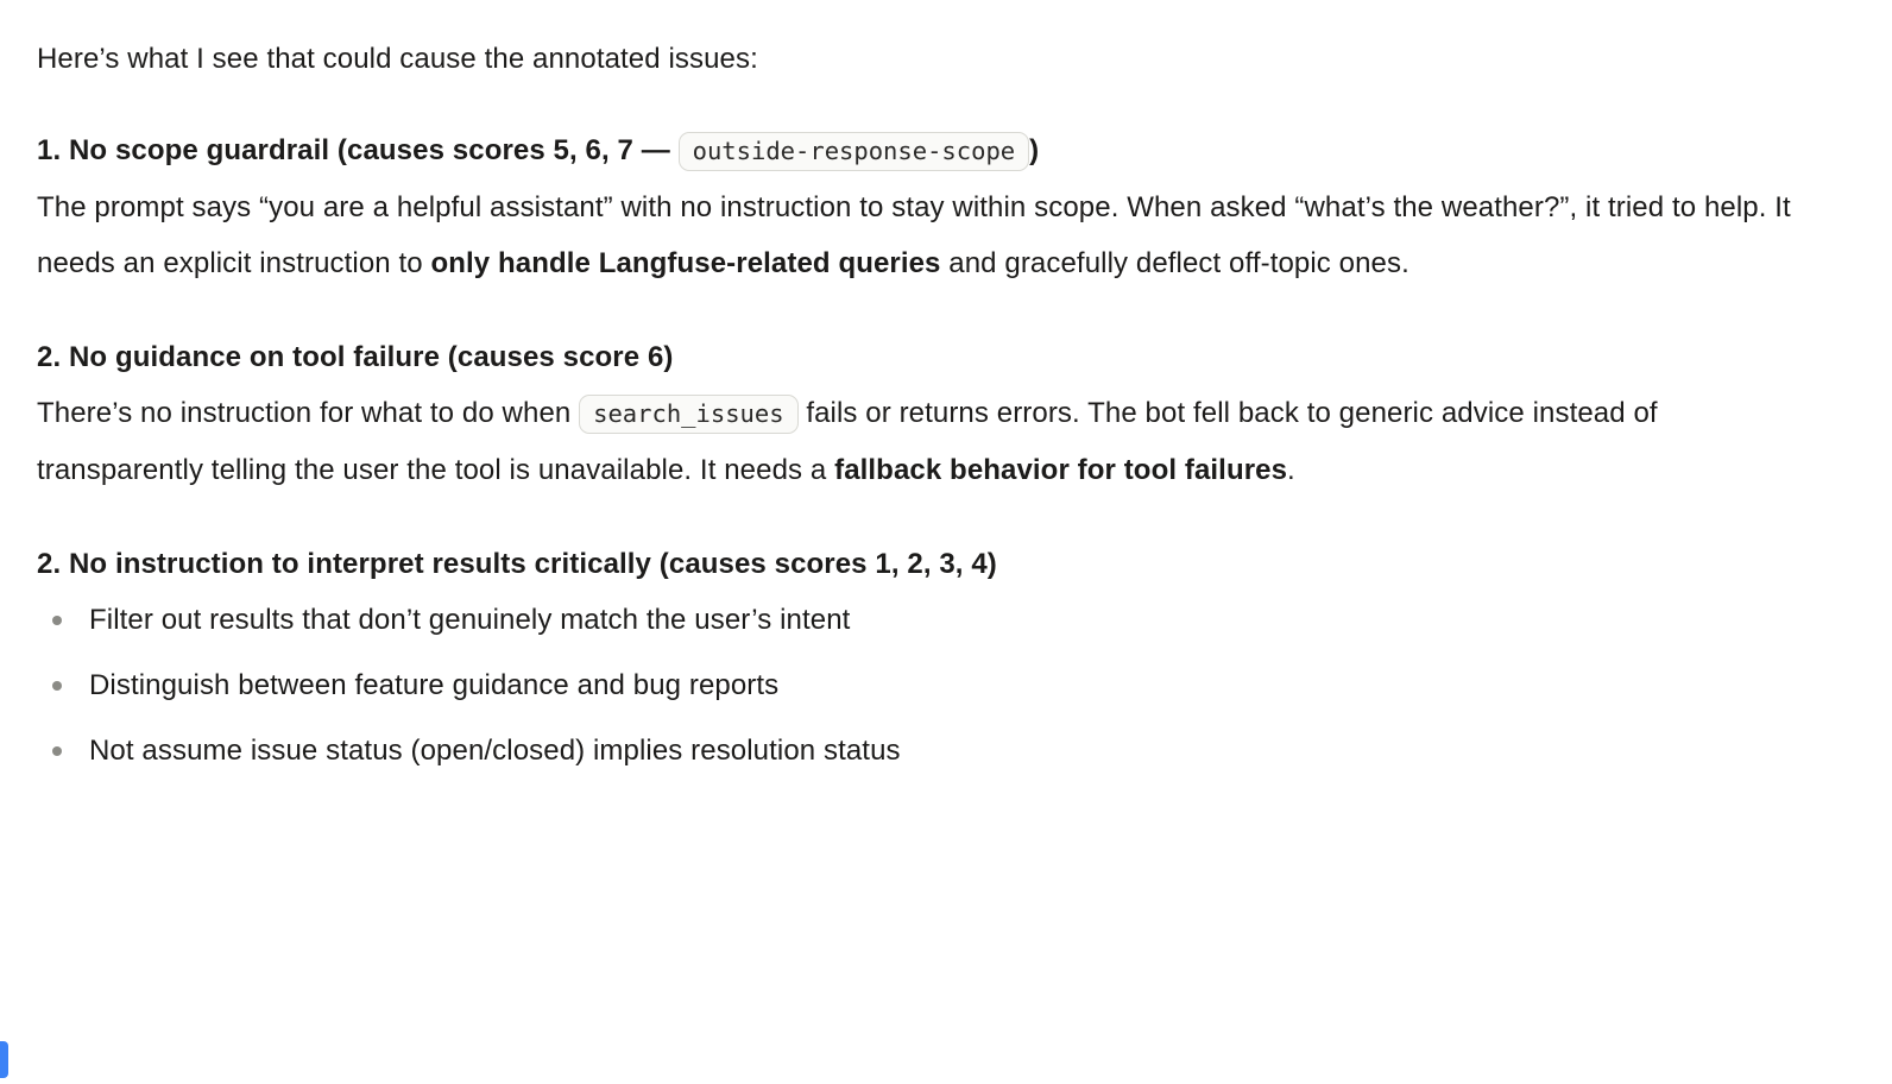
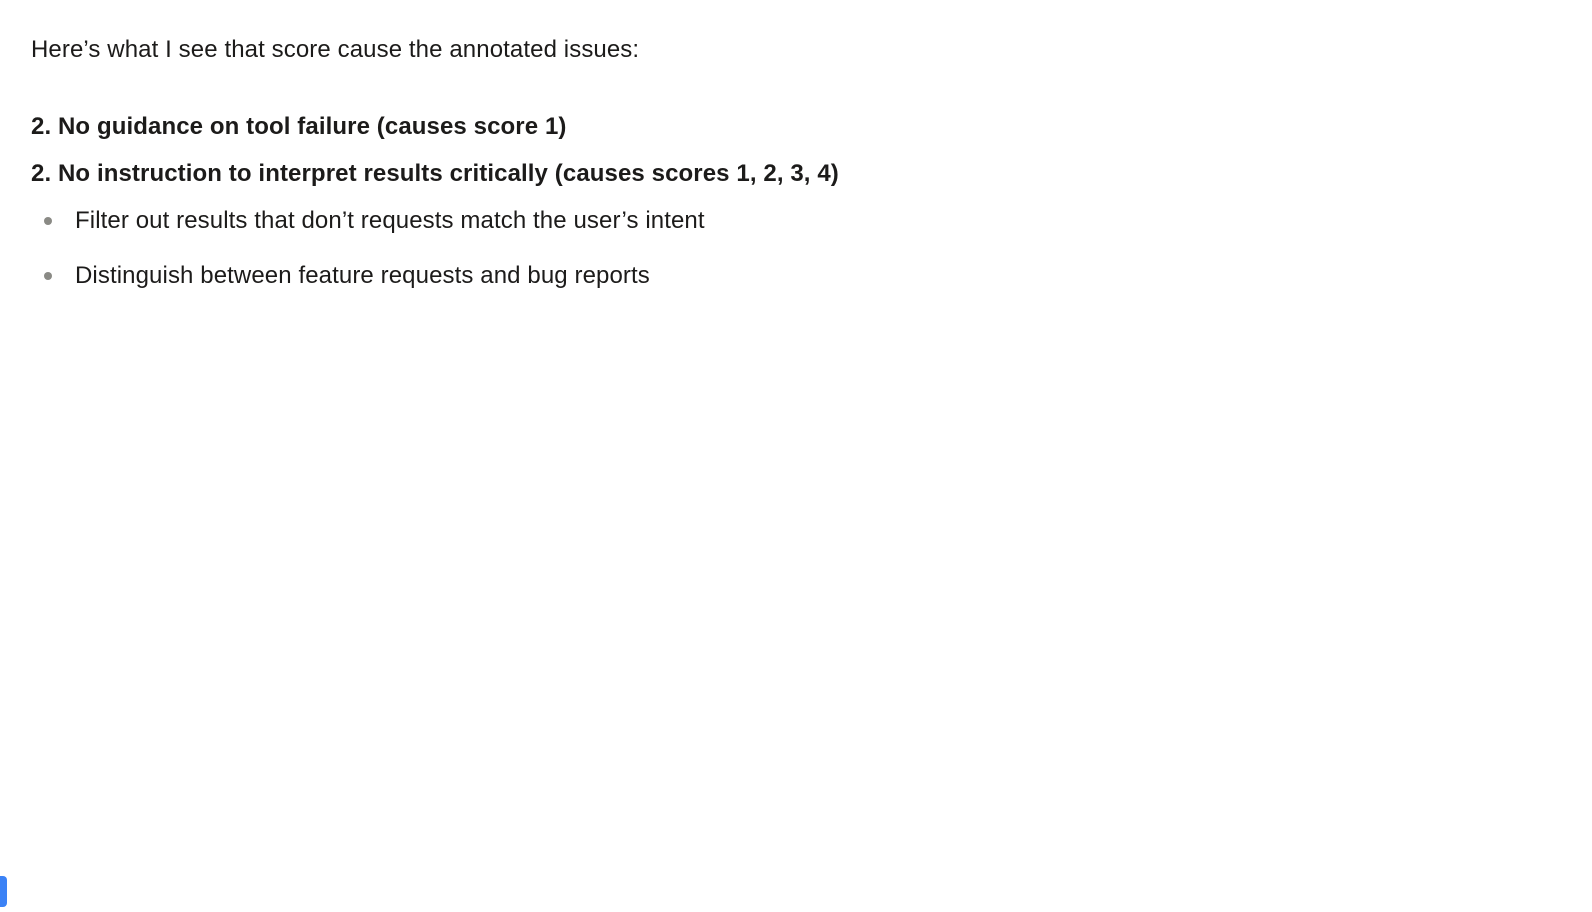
- Here’s what I see that could cause the annotated issues:
+ Here’s what I see that score cause the annotated issues:
- 1. No scope guardrail (causes scores 5, 6, 7 — outside-response-scope )
- The prompt says “you are a helpful assistant” with no instruction to stay within scope. When asked “what’s the weather?”, it tried to help. It needs an explicit instruction to only handle Langfuse-related queries and gracefully deflect off-topic ones.
- 2. No guidance on tool failure (causes score 6)
+ 2. No guidance on tool failure (causes score 1)
- There’s no instruction for what to do when search_issues fails or returns errors. The bot fell back to generic advice instead of transparently telling the user the tool is unavailable. It needs a fallback behavior for tool failures.
  2. No instruction to interpret results critically (causes scores 1, 2, 3, 4)
- Filter out results that don’t genuinely match the user’s intent
+ Filter out results that don’t requests match the user’s intent
- Distinguish between feature guidance and bug reports
+ Distinguish between feature requests and bug reports
- Not assume issue status (open/closed) implies resolution status
